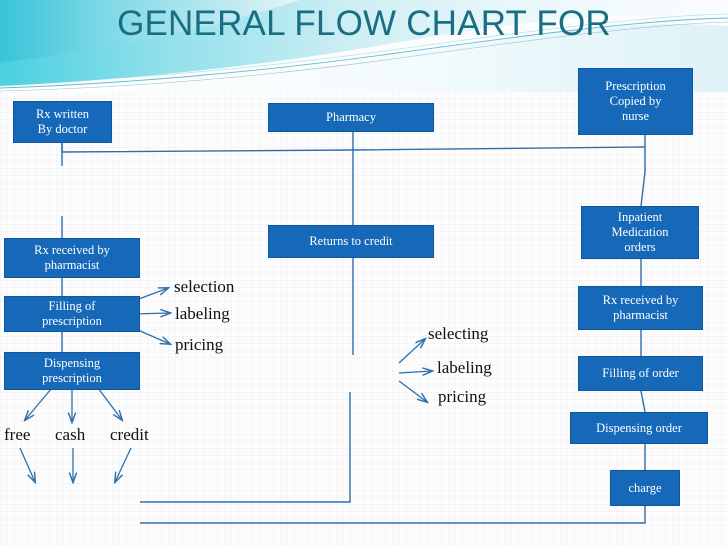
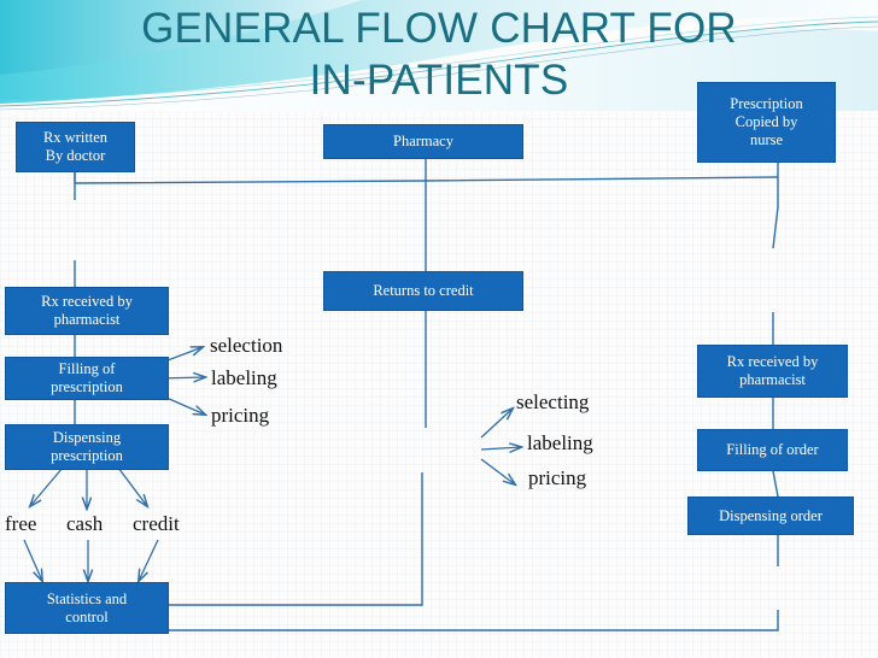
  GENERAL FLOW CHART FOR
+ IN-PATIENTS
  Rx written
  By doctor
  Rx received by
  pharmacist
  Filling of
  prescription
  Dispensing
  prescription
+ Statistics and
+ control
  Pharmacy
  Returns to credit
  Prescription
  Copied by
  nurse
- Inpatient
- Medication
- orders
  Rx received by
  pharmacist
  Filling of order
  Dispensing order
- charge
  selection
  labeling
  pricing
  selecting
  labeling
  pricing
  free
  cash
  credit
